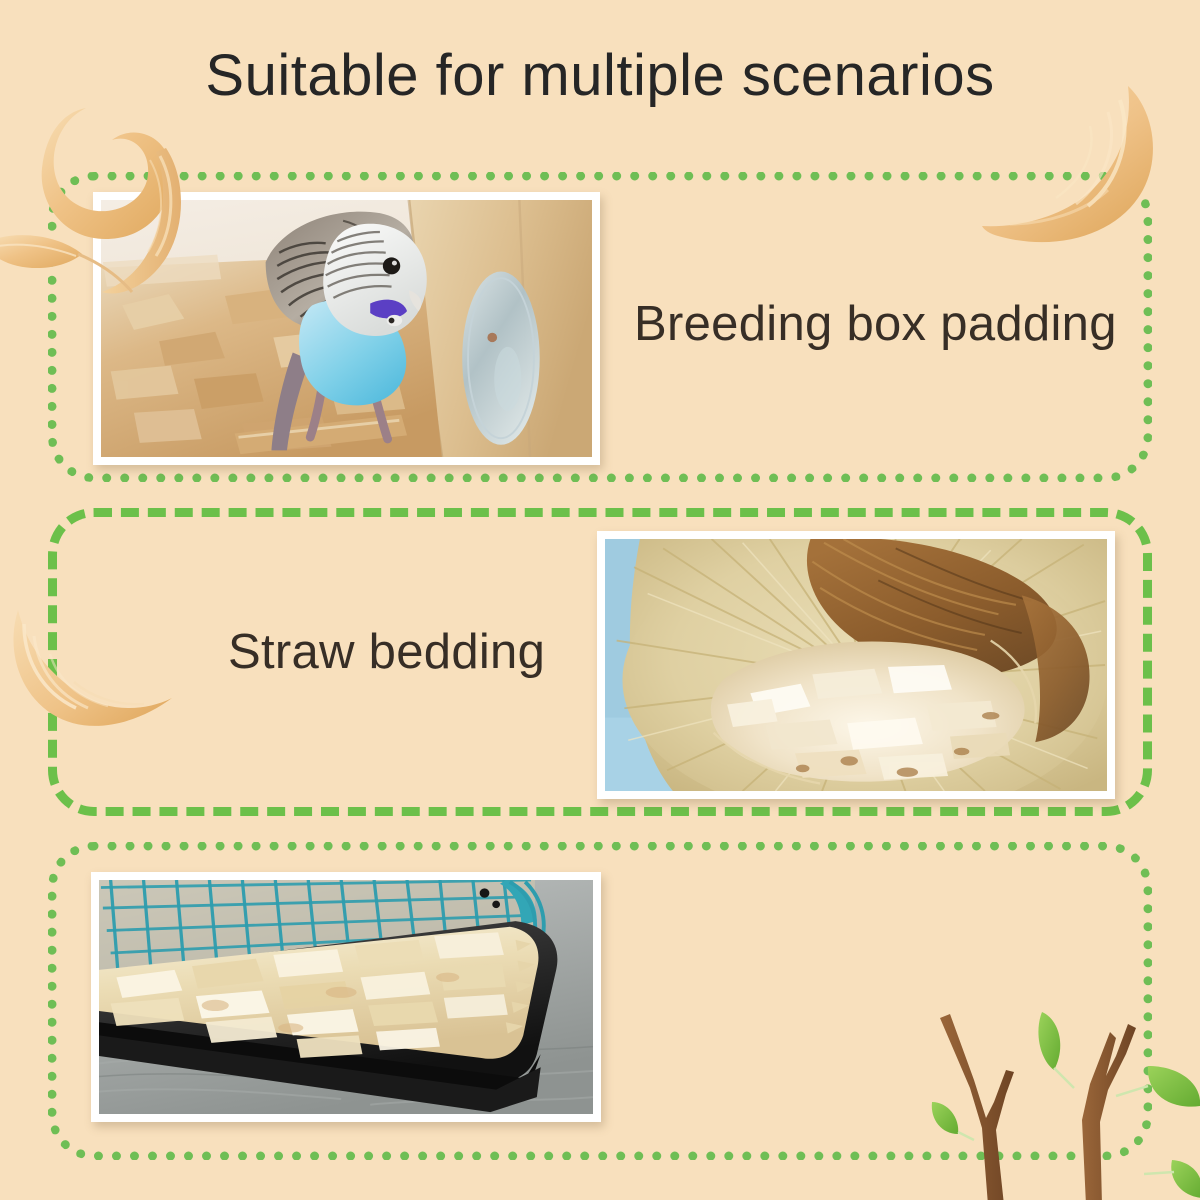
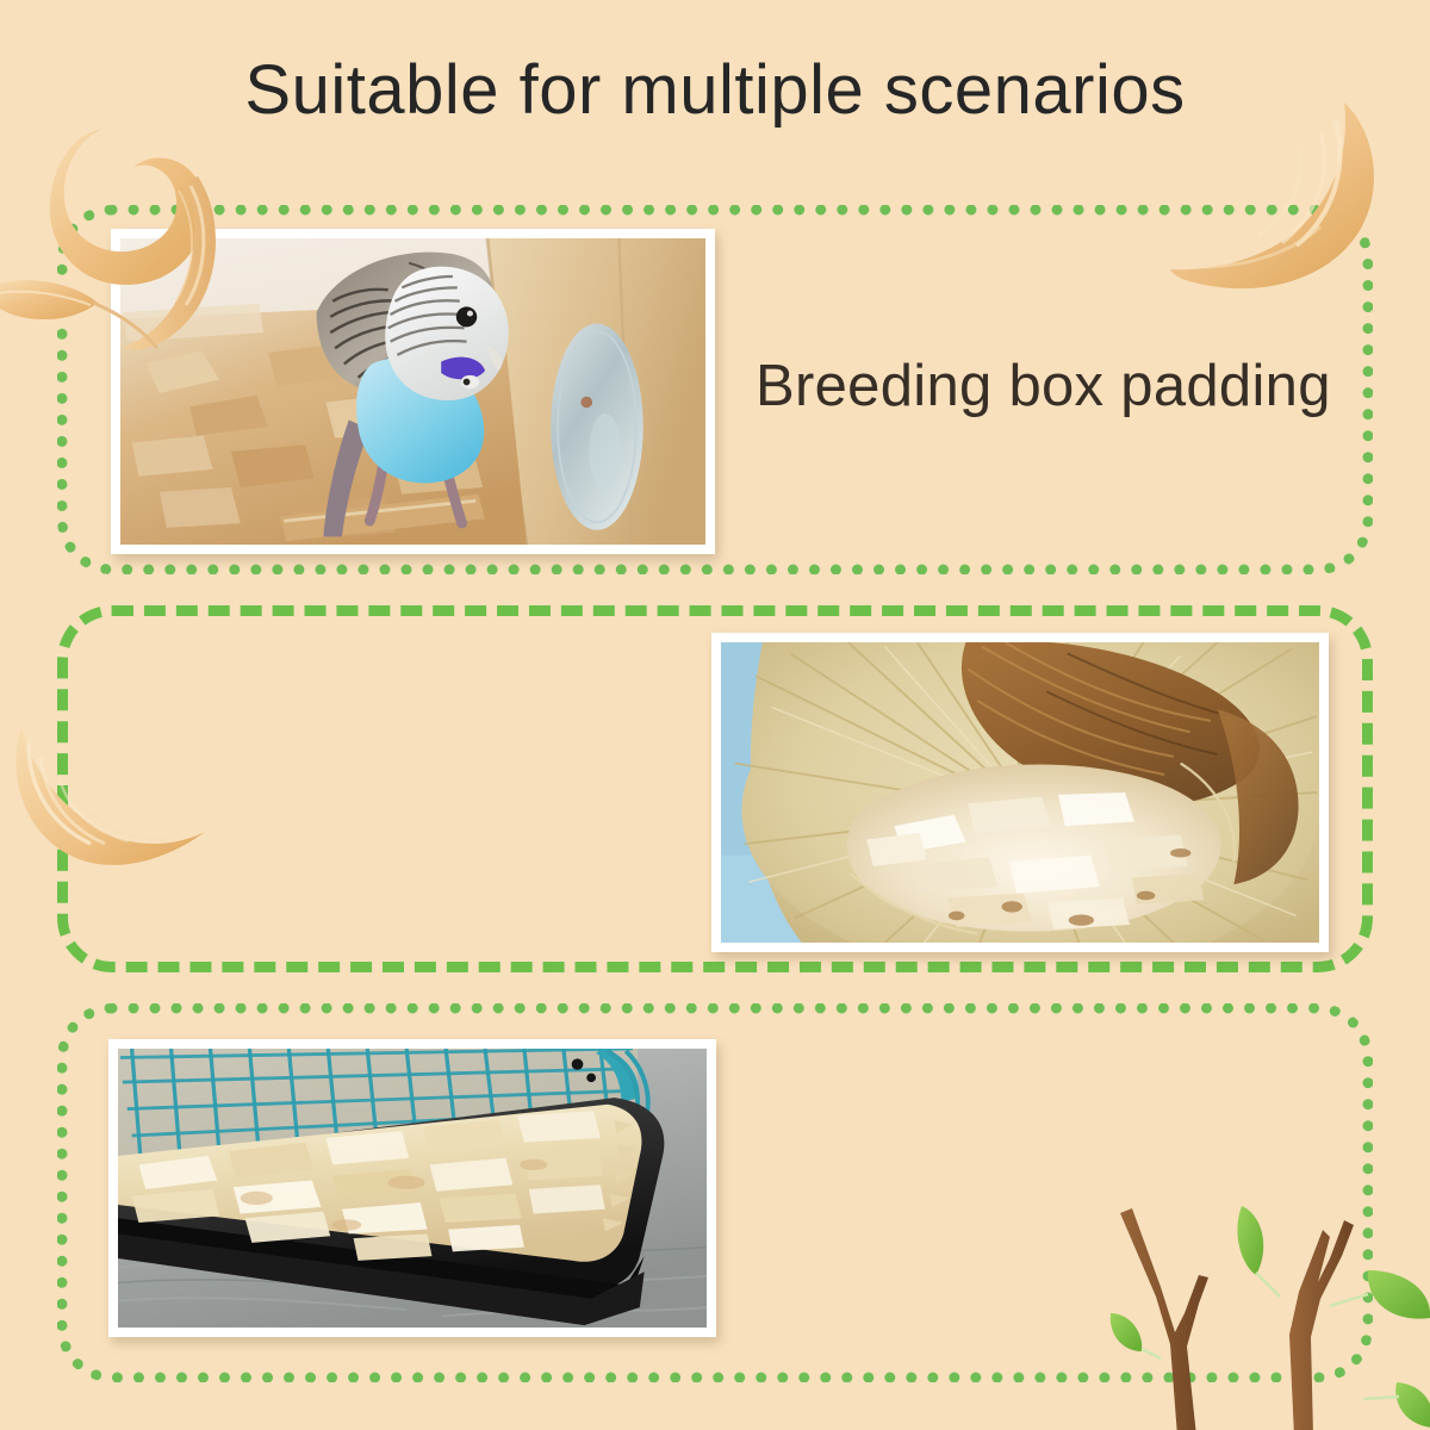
  Suitable for multiple scenarios
  Breeding box padding
- Straw bedding
